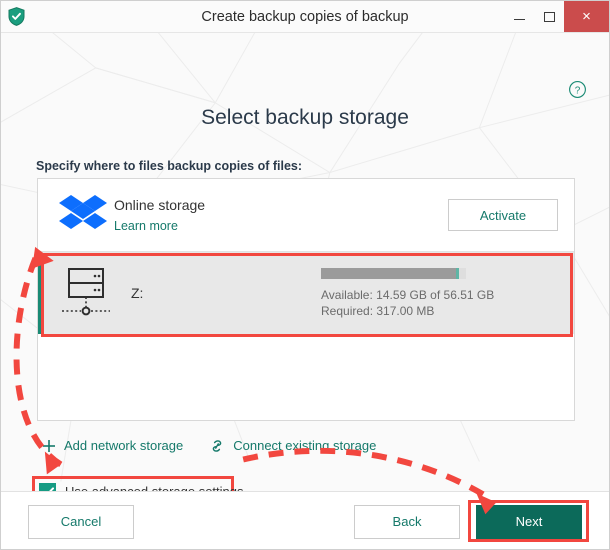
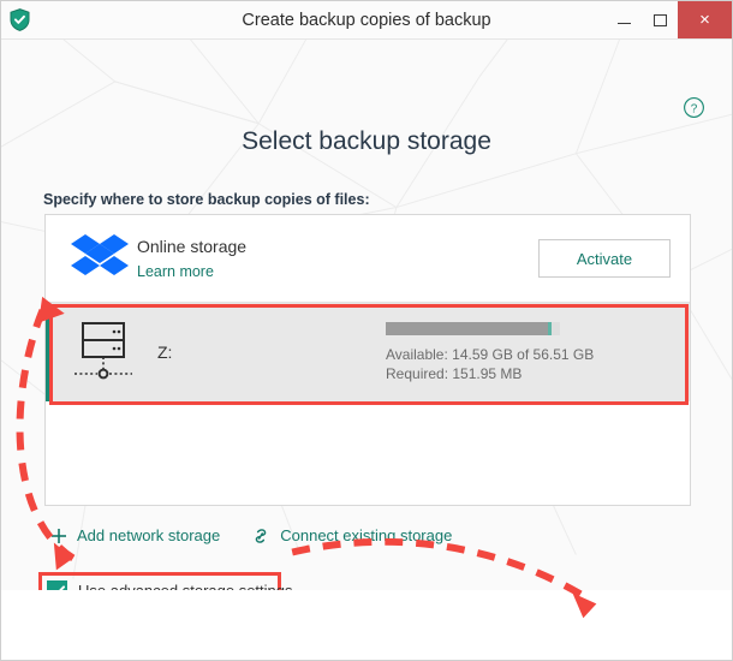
  Create backup copies of backup
  ×
  ?
  Select backup storage
- Specify where to files backup copies of files:
+ Specify where to store backup copies of files:
  Online storage
  Learn more
  Activate
  Z:
  Available: 14.59 GB of 56.51 GB
- Required: 317.00 MB
+ Required: 151.95 MB
  Add network storage
  Connect existing storage
- Cancel
- Back
- Next
